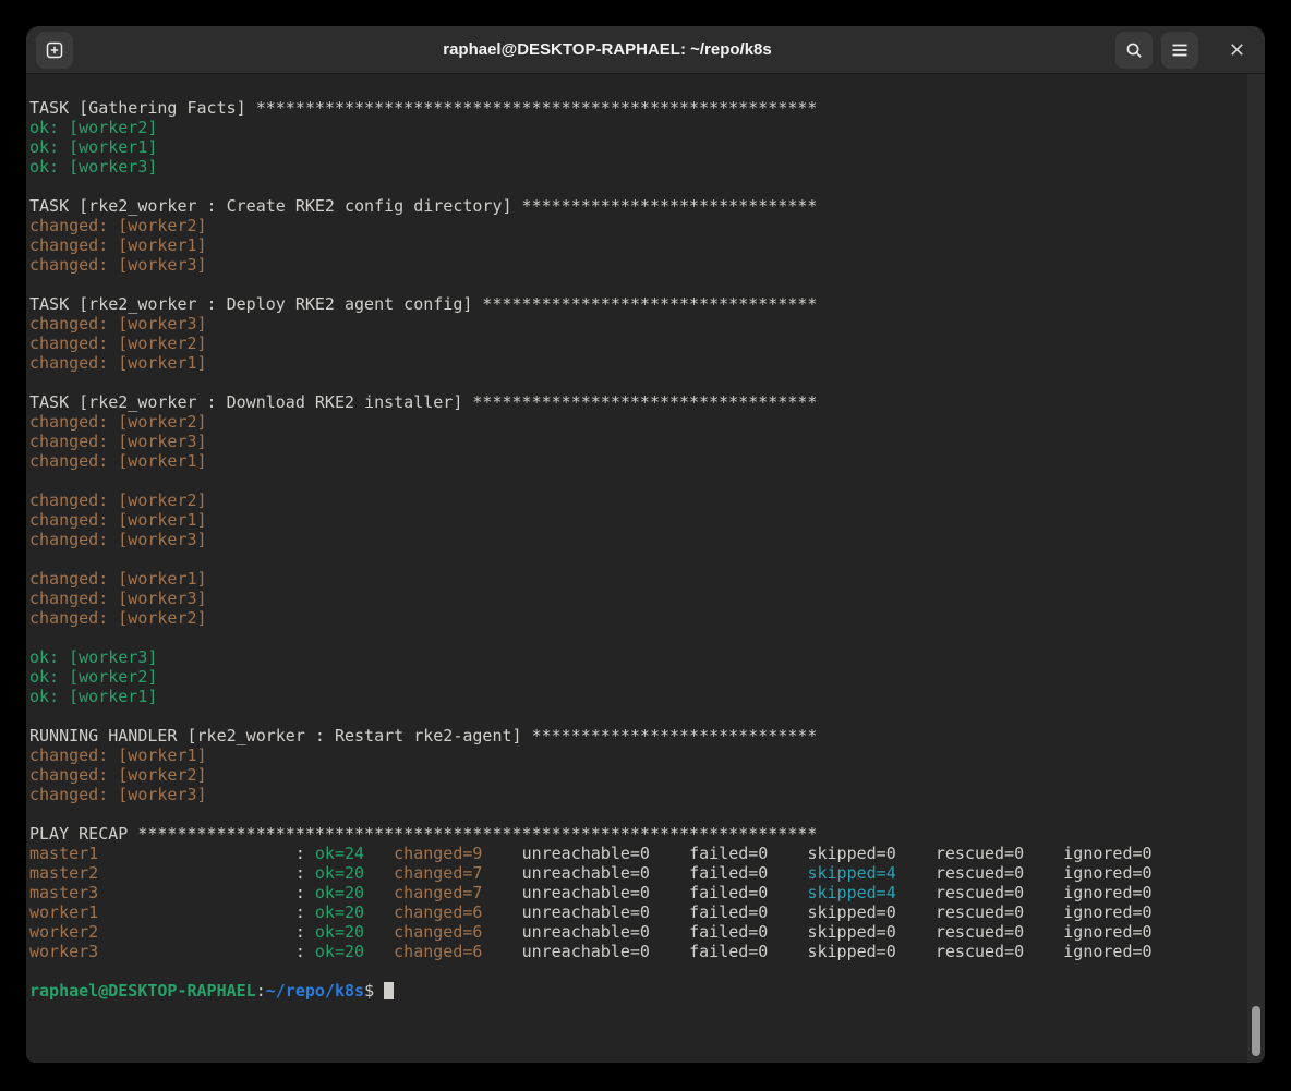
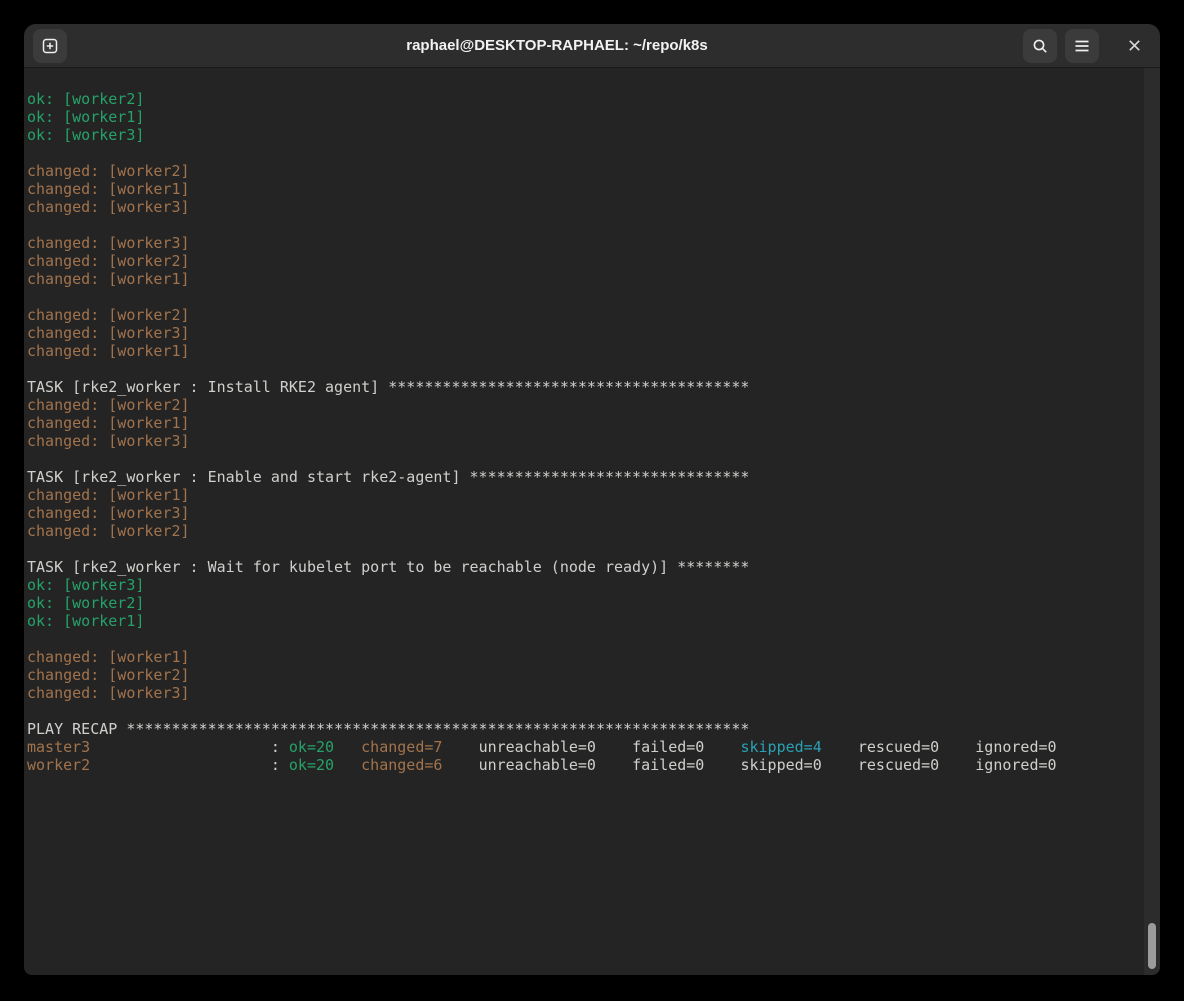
  raphael@DESKTOP-RAPHAEL: ~/repo/k8s
- TASK [Gathering Facts] *********************************************************
  ok: [worker2]
  ok: [worker1]
  ok: [worker3]
- TASK [rke2_worker : Create RKE2 config directory] ******************************
  changed: [worker2]
  changed: [worker1]
  changed: [worker3]
- TASK [rke2_worker : Deploy RKE2 agent config] **********************************
  changed: [worker3]
  changed: [worker2]
  changed: [worker1]
- TASK [rke2_worker : Download RKE2 installer] ***********************************
  changed: [worker2]
  changed: [worker3]
  changed: [worker1]
+ TASK [rke2_worker : Install RKE2 agent] ****************************************
  changed: [worker2]
  changed: [worker1]
  changed: [worker3]
+ TASK [rke2_worker : Enable and start rke2-agent] *******************************
  changed: [worker1]
  changed: [worker3]
  changed: [worker2]
+ TASK [rke2_worker : Wait for kubelet port to be reachable (node ready)] ********
  ok: [worker3]
  ok: [worker2]
  ok: [worker1]
- RUNNING HANDLER [rke2_worker : Restart rke2-agent] *****************************
  changed: [worker1]
  changed: [worker2]
  changed: [worker3]
  PLAY RECAP *********************************************************************
- master1 : ok=24 changed=9 unreachable=0 failed=0 skipped=0 rescued=0 ignored=0
- master2 : ok=20 changed=7 unreachable=0 failed=0 skipped=4 rescued=0 ignored=0
  master3 : ok=20 changed=7 unreachable=0 failed=0 skipped=4 rescued=0 ignored=0
- worker1 : ok=20 changed=6 unreachable=0 failed=0 skipped=0 rescued=0 ignored=0
  worker2 : ok=20 changed=6 unreachable=0 failed=0 skipped=0 rescued=0 ignored=0
- worker3 : ok=20 changed=6 unreachable=0 failed=0 skipped=0 rescued=0 ignored=0
- raphael@DESKTOP-RAPHAEL:~/repo/k8s$
